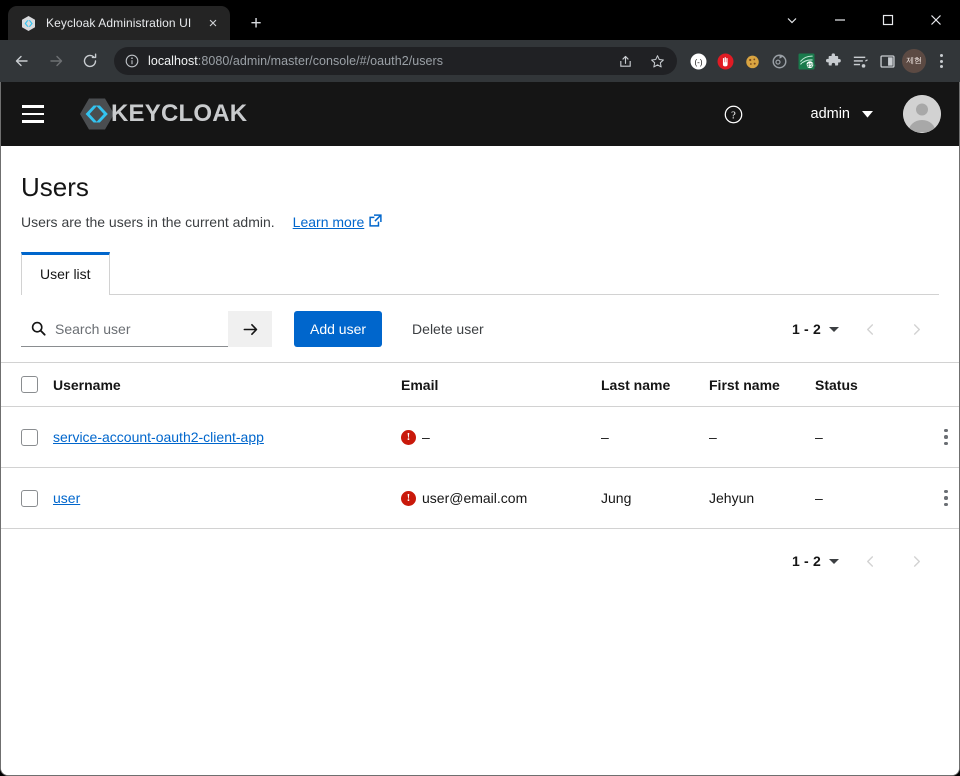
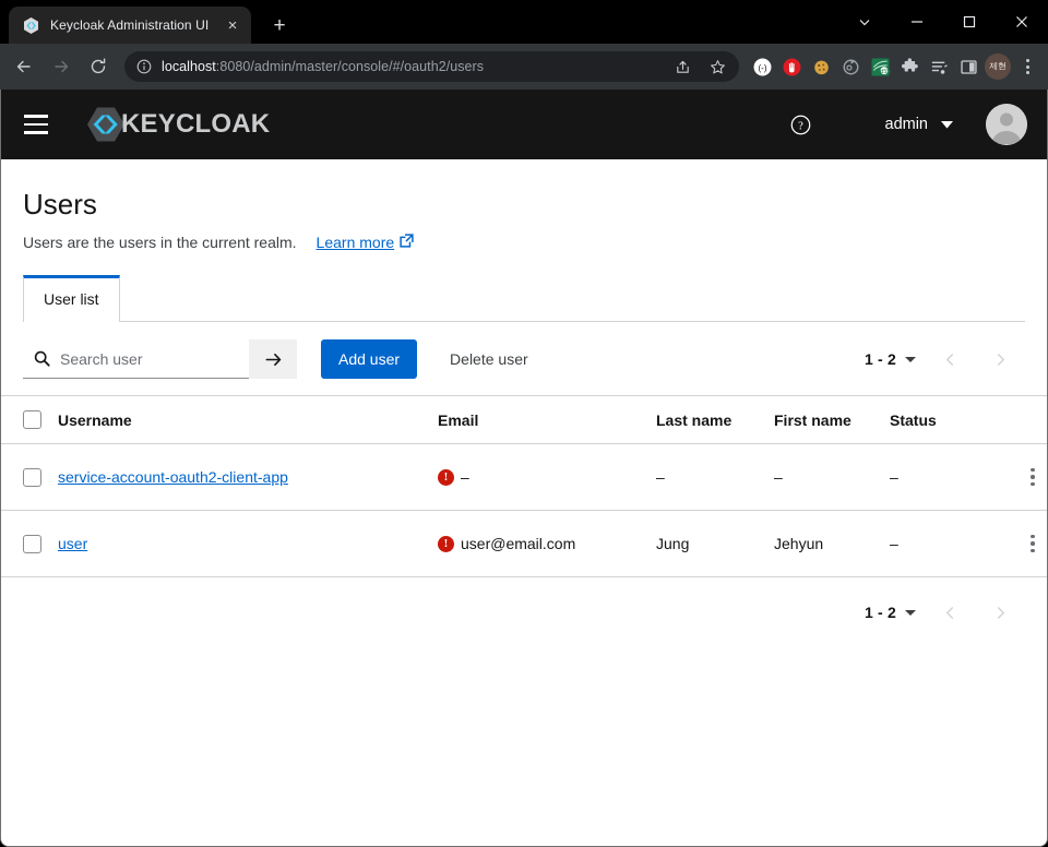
  Keycloak Administration UI
  ×
  +
  localhost:8080/admin/master/console/#/oauth2/users
  (-)
  제현
  KEYCLOAK
  ?
  admin
  Users
- Users are the users in the current admin.
+ Users are the users in the current realm.
  Learn more
  User list
  Search user
  Add user
  Delete user
  1 - 2
  	Username	Email	Last name	First name	Status
  	service-account-oauth2-client-app	! –	–	–	–
  	user	! user@email.com	Jung	Jehyun	–
  1 - 2
